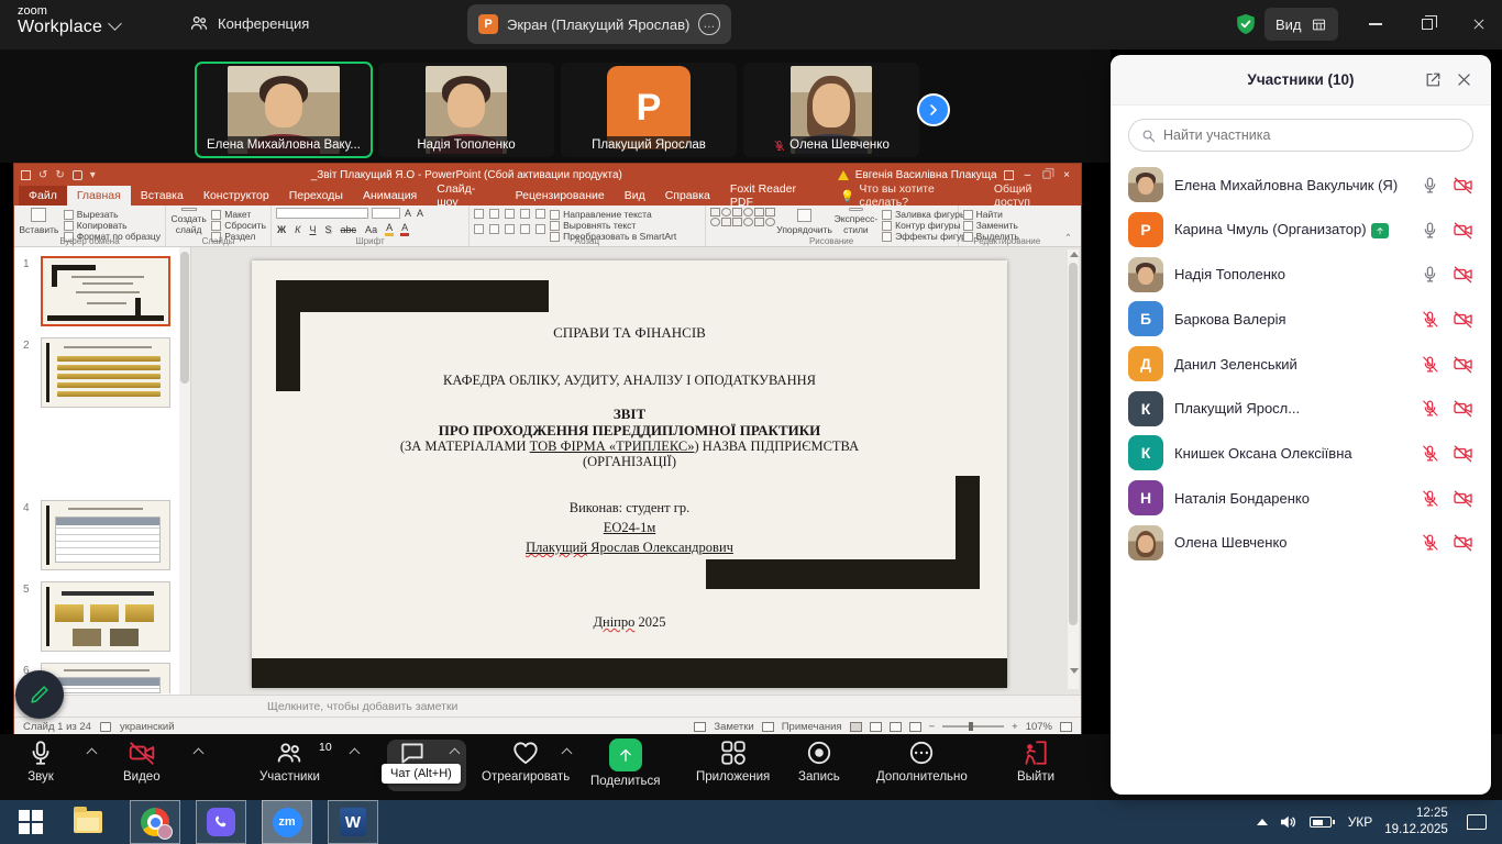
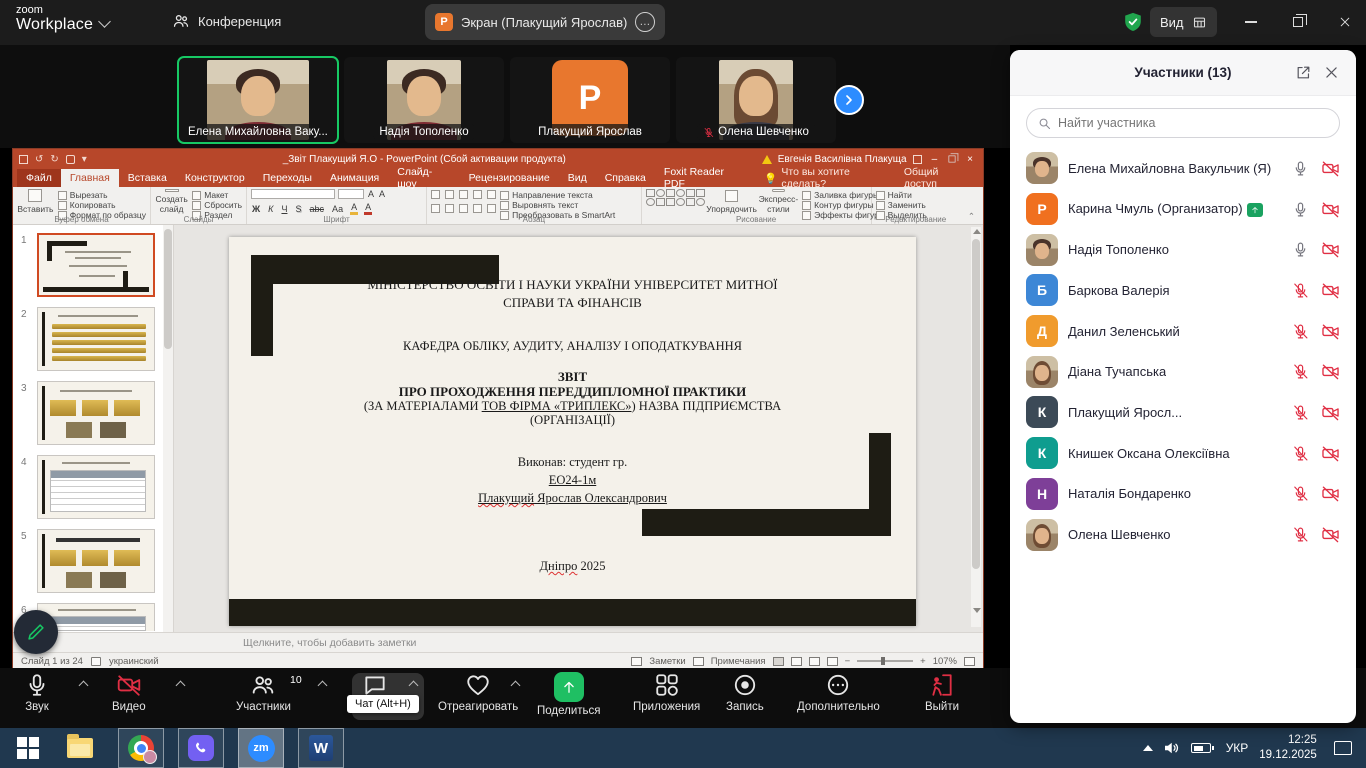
  zoom
  Workplace
  Конференция
  P
  Экран (Плакущий Ярослав)
  …
  Вид
  Елена Михайловна Ваку...
  Надія Тополенко
  P
  Плакущий Ярослав
  Олена Шевченко
  ↺
  ↻
  ▾
  _Звіт Плакущий Я.О - PowerPoint (Сбой активации продукта)
  Евгенія Василівна Плакуща
  –
  ×
  Файл
  Главная
  Вставка
  Конструктор
  Переходы
  Анимация
  Слайд-шоу
  Рецензирование
  Вид
  Справка
  Foxit Reader PDF
  💡
  Что вы хотите сделать?
  Общий доступ
  Вставить
  Вырезать
  Копировать
  Формат по образцу
  Буфер обмена
  Создать слайд
  Макет
  Сбросить
  Раздел
  Слайды
  А
  А
  Ж
  К
  Ч
  S
  abc
  Аа
  А
  А
  Шрифт
  Направление текста
  Выровнять текст
  Преобразовать в SmartArt
  Абзац
  Упорядочить
  Экспресс-стили
  Заливка фигур
  Контур фигуры
  Эффекты фигу
  Рисование
  Найти
  Заменить
  Выделить
  Редактирование
  ⌃
  1
  2
+ 3
  4
  5
  6
+ МІНІСТЕРСТВО ОСВІТИ І НАУКИ УКРАЇНИ УНІВЕРСИТЕТ МИТНОЇ
  СПРАВИ ТА ФІНАНСІВ
  КАФЕДРА ОБЛІКУ, АУДИТУ, АНАЛІЗУ І ОПОДАТКУВАННЯ
  ЗВІТ
  ПРО ПРОХОДЖЕННЯ ПЕРЕДДИПЛОМНОЇ ПРАКТИКИ
  (ЗА МАТЕРІАЛАМИ ТОВ ФІРМА «ТРИПЛЕКС») НАЗВА ПІДПРИЄМСТВА
  (ОРГАНІЗАЦІЇ)
  Виконав: студент гр.
  ЕО24-1м
  Плакущий Ярослав Олександрович
  Дніпро 2025
  Щелкните, чтобы добавить заметки
  Слайд 1 из 24
  украинский
  Заметки
  Примечания
  −
  +
  107%
- Участники (10)
+ Участники (13)
  Найти участника
  Елена Михайловна Вакульчик (Я)
  P
  Карина Чмуль (Организатор)
  Надія Тополенко
  Б
  Баркова Валерія
  Д
  Данил Зеленський
+ Діана Тучапська
  К
  Плакущий Яросл...
  К
  Книшек Оксана Олексіївна
  Н
  Наталія Бондаренко
  Олена Шевченко
  Звук
  Видео
  Участники
  10
  Чат (Alt+H)
  Отреагировать
  Поделиться
  Приложения
  Запись
  Дополнительно
  Выйти
  zm
  W
  УКР
  12:25
  19.12.2025
